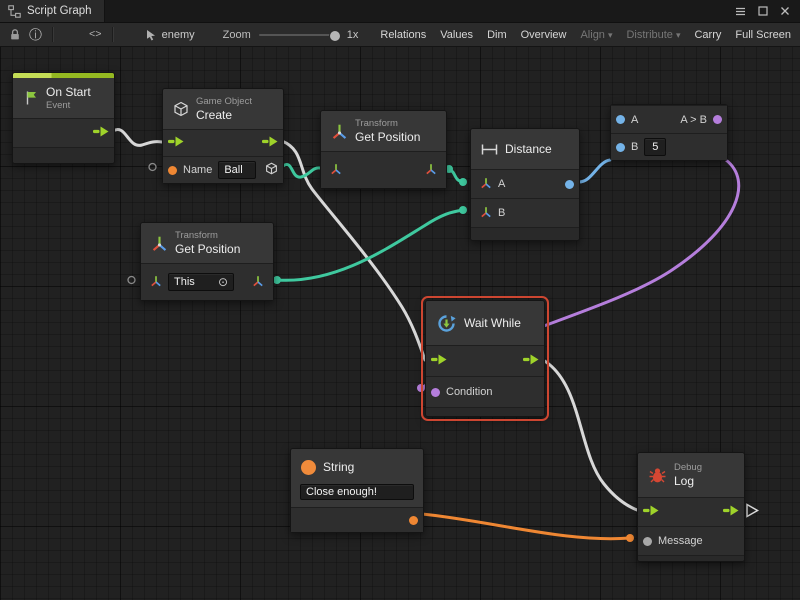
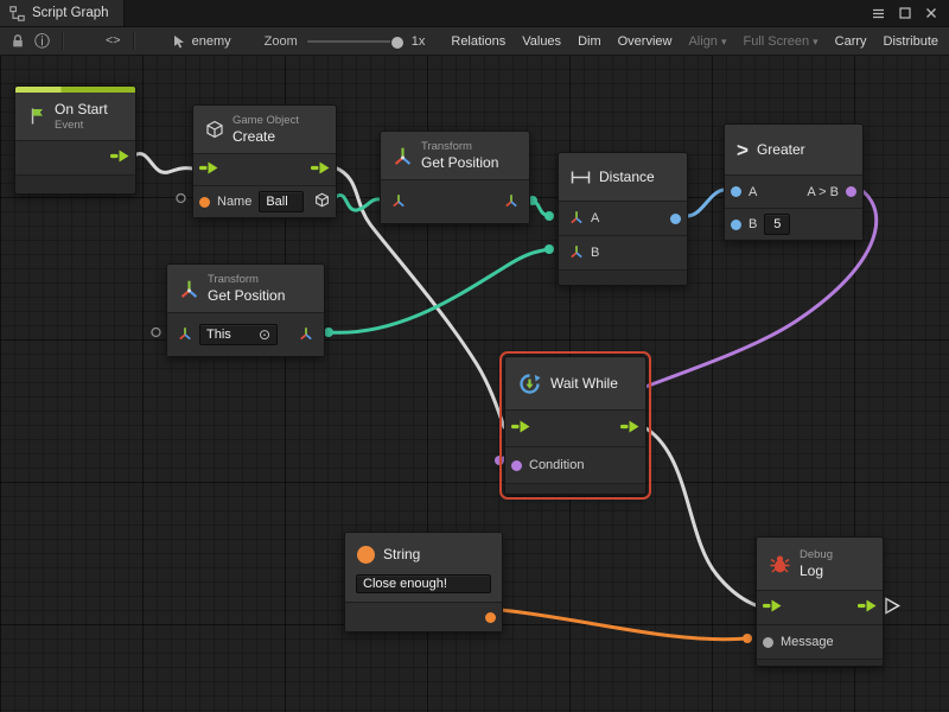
  Script Graph
  ⓘ
  <>
  enemy
  Zoom
  1x
  Relations
  Values
  Dim
  Overview
  Align
  ▾
- Distribute
+ Full Screen
  ▾
  Carry
- Full Screen
+ Distribute
  On Start
  Event
  Game Object
  Create
  Name
  Ball
  Transform
  Get Position
  Distance
  A
  B
+ >
+ Greater
  A
  A > B
  B
  5
  Transform
  Get Position
  This
  ⊙
  Wait While
  Condition
  String
  Close enough!
  Debug
  Log
  Message
